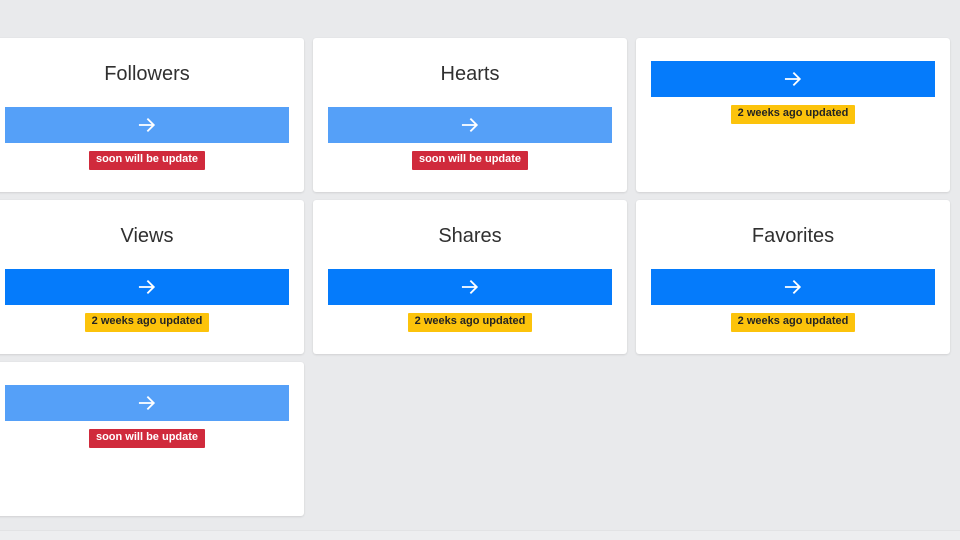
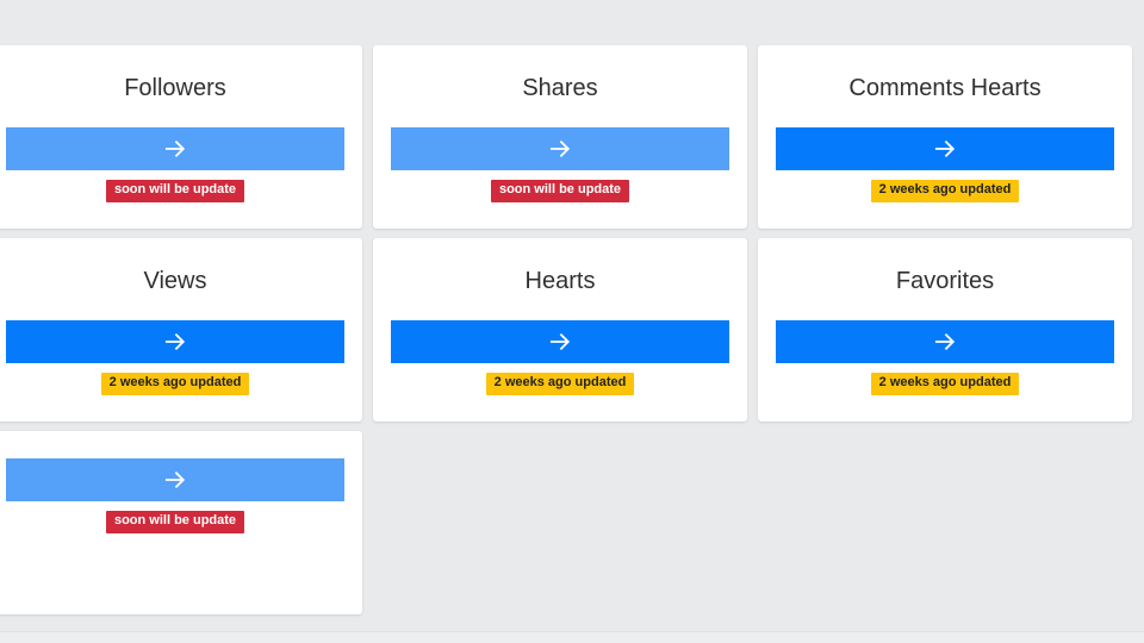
  Followers
  soon will be update
- Hearts
+ Shares
  soon will be update
+ Comments Hearts
  2 weeks ago updated
  Views
  2 weeks ago updated
- Shares
+ Hearts
  2 weeks ago updated
  Favorites
  2 weeks ago updated
  soon will be update
